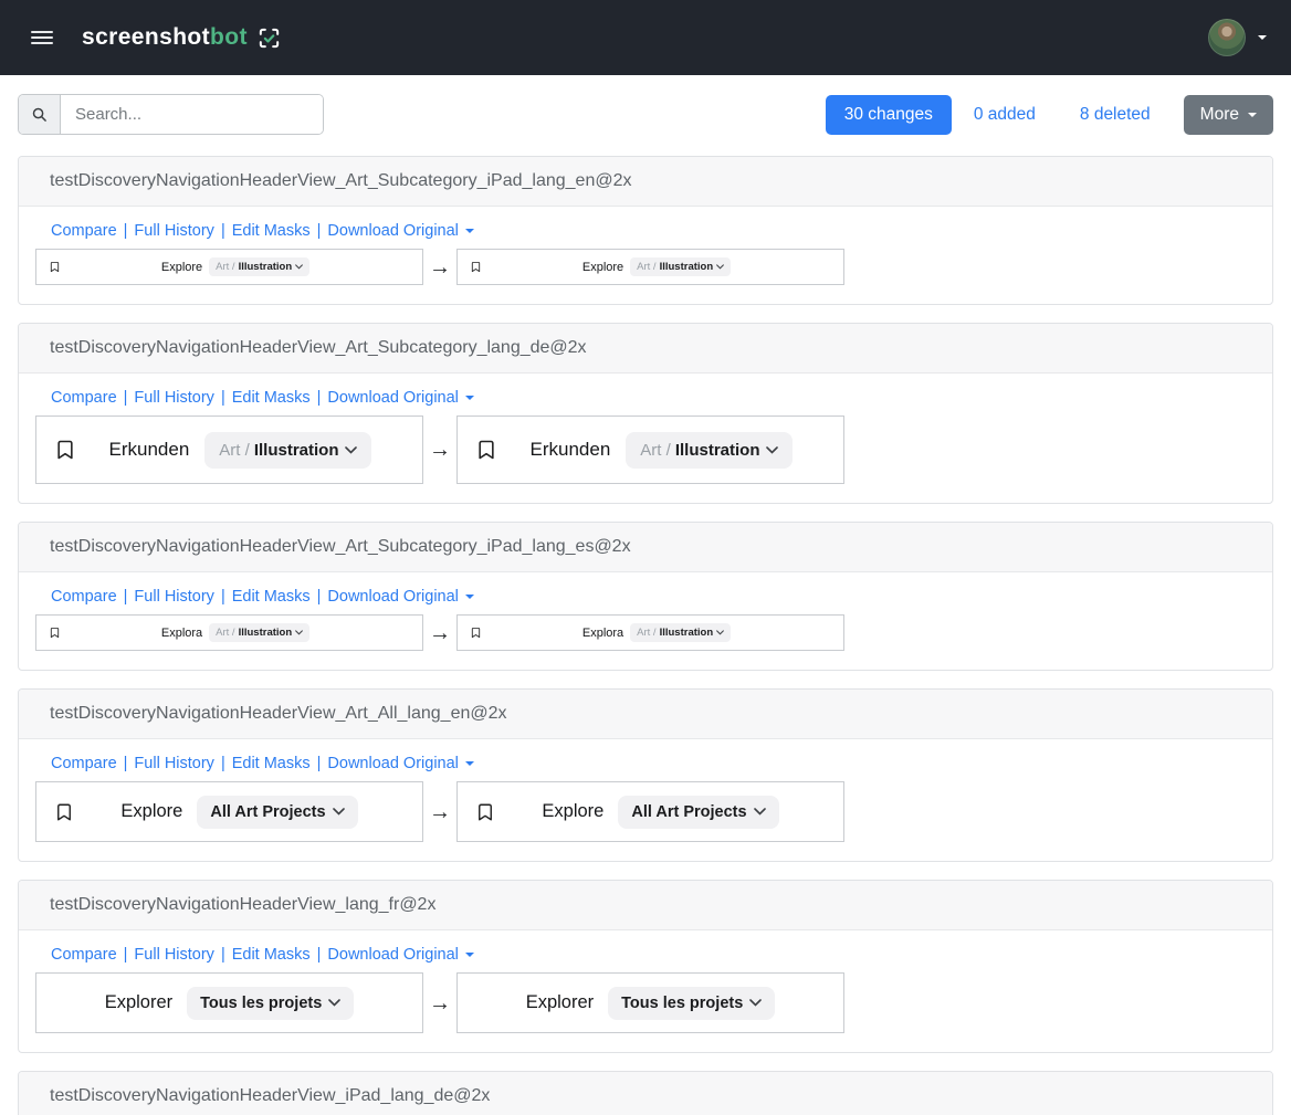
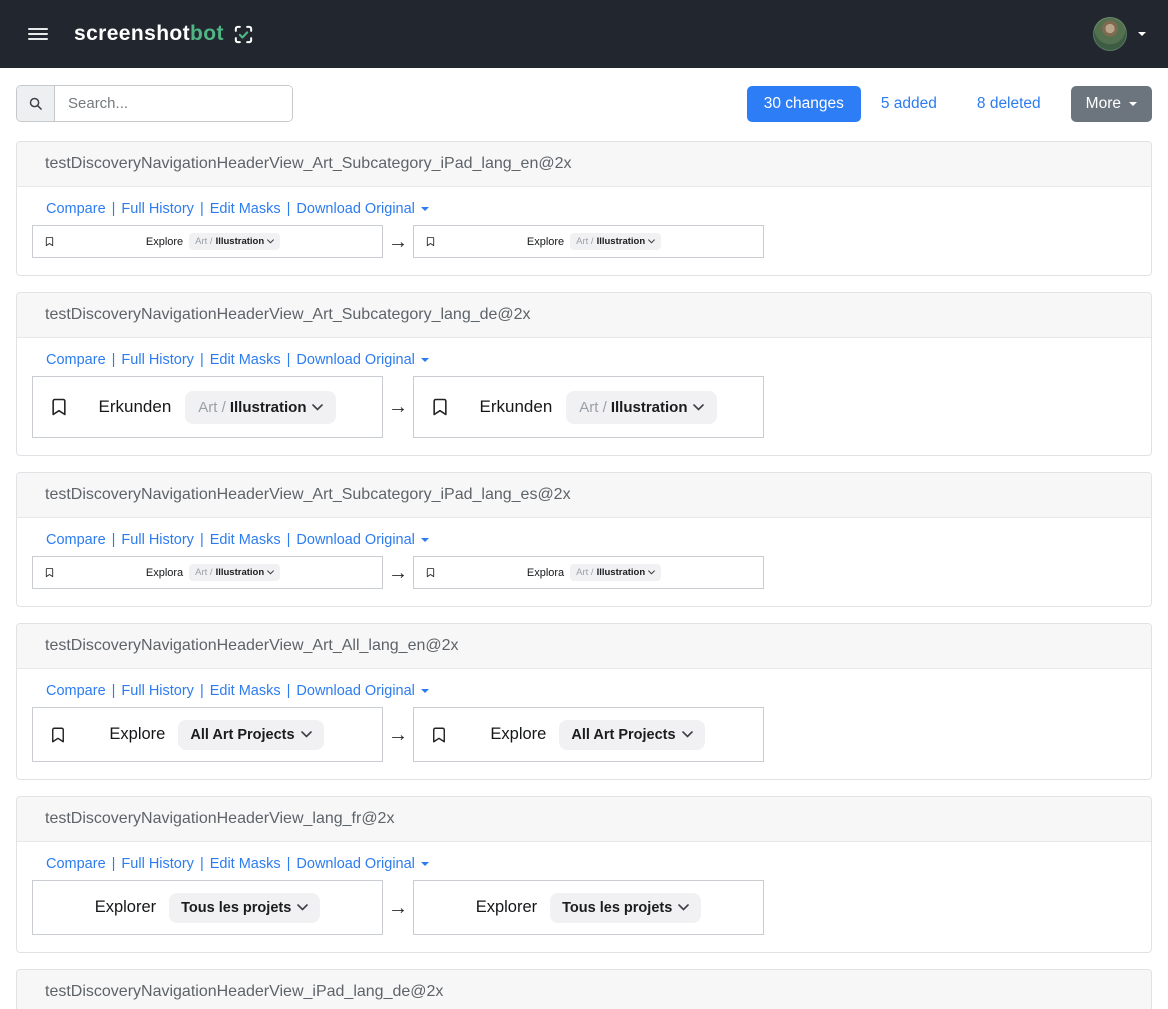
  screenshotbot
  Search...
  30 changes
- 0 added
+ 5 added
  8 deleted
  More
  testDiscoveryNavigationHeaderView_Art_Subcategory_iPad_lang_en@2x
  Compare | Full History | Edit Masks | Download Original
  Explore
  Art /
  Illustration
  →
  Explore
  Art /
  Illustration
  testDiscoveryNavigationHeaderView_Art_Subcategory_lang_de@2x
  Compare | Full History | Edit Masks | Download Original
  Erkunden
  Art /
  Illustration
  →
  Erkunden
  Art /
  Illustration
  testDiscoveryNavigationHeaderView_Art_Subcategory_iPad_lang_es@2x
  Compare | Full History | Edit Masks | Download Original
  Explora
  Art /
  Illustration
  →
  Explora
  Art /
  Illustration
  testDiscoveryNavigationHeaderView_Art_All_lang_en@2x
  Compare | Full History | Edit Masks | Download Original
  Explore
  All Art Projects
  →
  Explore
  All Art Projects
  testDiscoveryNavigationHeaderView_lang_fr@2x
  Compare | Full History | Edit Masks | Download Original
  Explorer
  Tous les projets
  →
  Explorer
  Tous les projets
  testDiscoveryNavigationHeaderView_iPad_lang_de@2x
